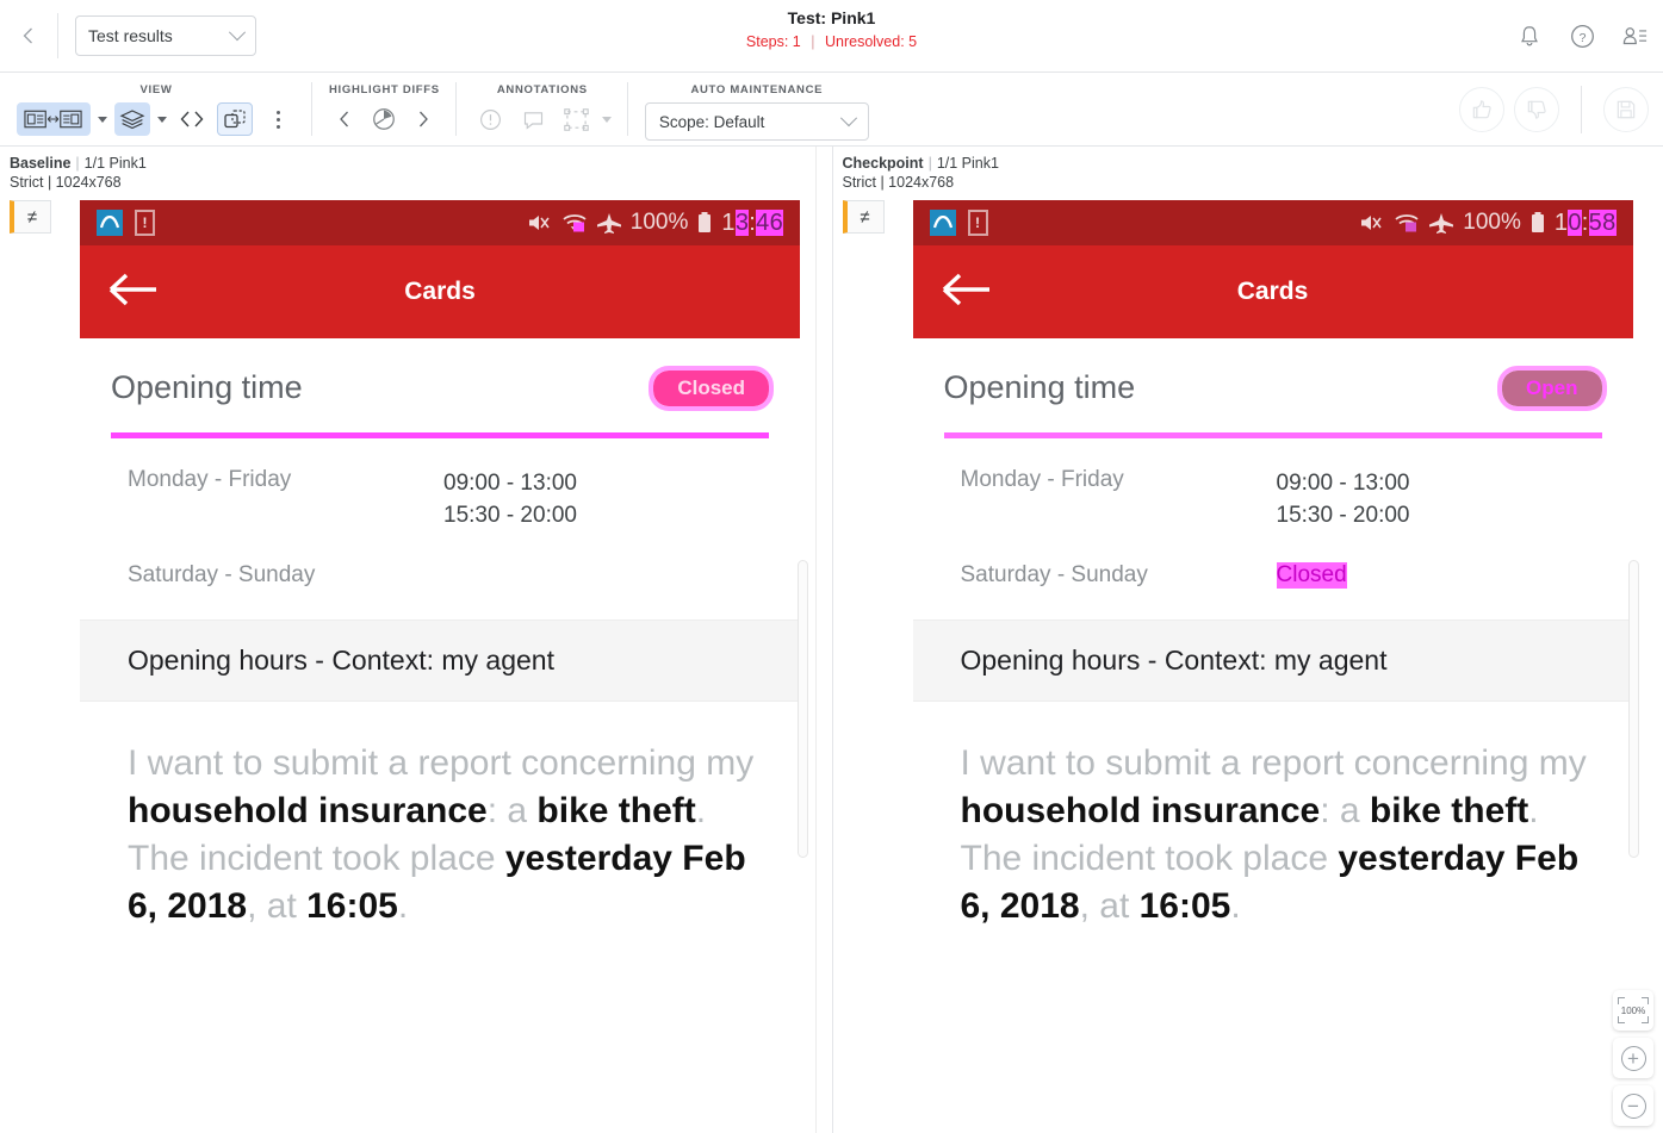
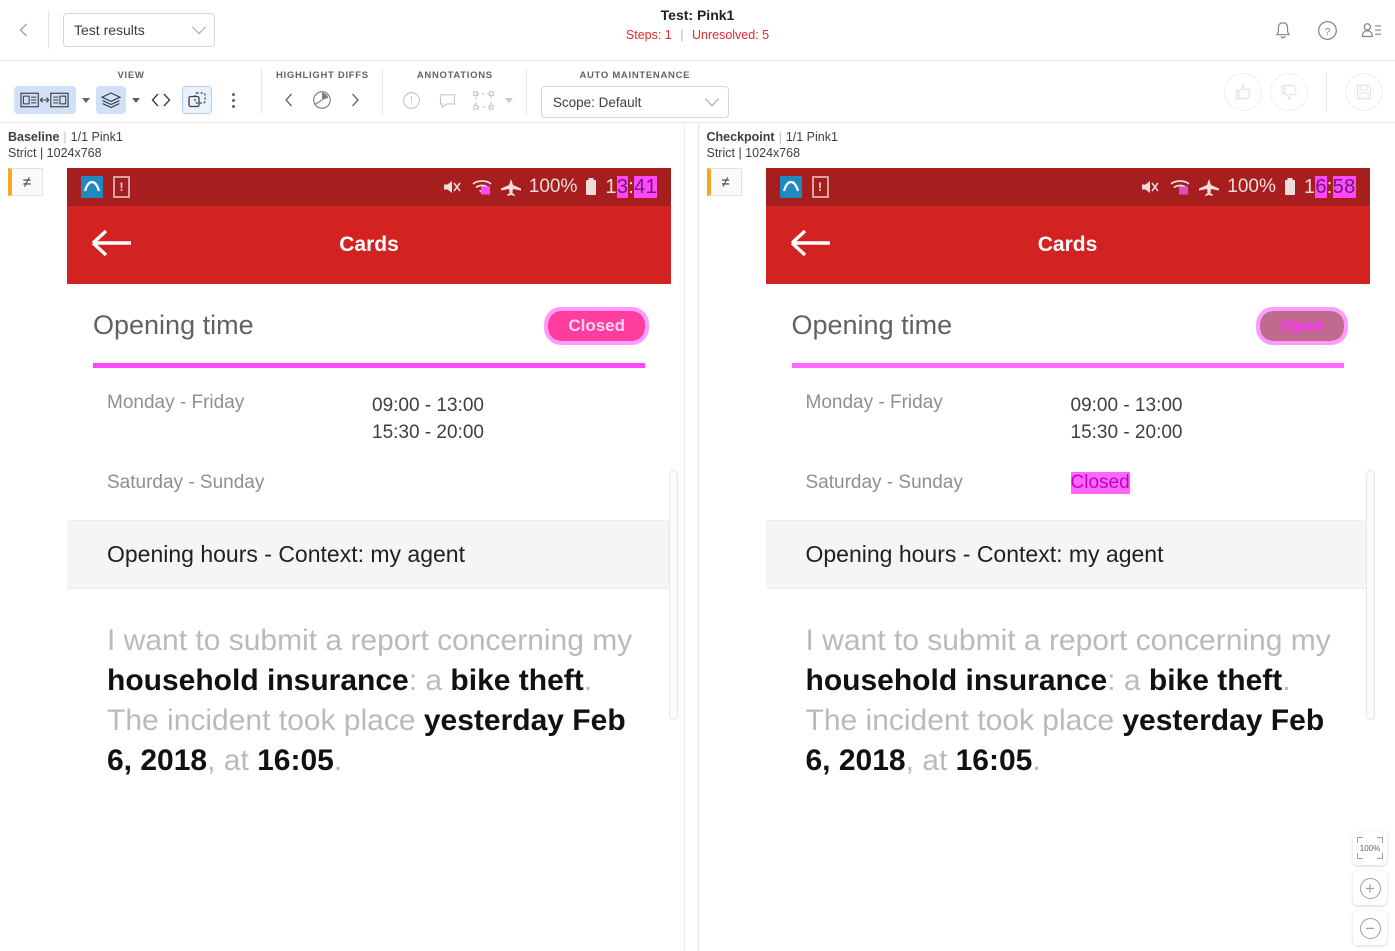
  Test results
  Test: Pink1
  Steps: 1 | Unresolved: 5
  ?
  VIEW
  HIGHLIGHT DIFFS
  ANNOTATIONS
  AUTO MAINTENANCE
  Scope: Default
  Baseline | 1/1 Pink1
  Strict | 1024x768
  ≠
  !
  100%
- 13:46
+ 13:41
  Cards
  Opening time
  Closed
  Monday - Friday
  09:00 - 13:00
  15:30 - 20:00
  Saturday - Sunday
  Opening hours - Context: my agent
  I want to submit a report concerning my household insurance: a bike theft. The incident took place yesterday Feb 6, 2018, at 16:05.
  Checkpoint | 1/1 Pink1
  Strict | 1024x768
  ≠
  !
  100%
- 10:58
+ 16:58
  Cards
  Opening time
  Open
  Monday - Friday
  09:00 - 13:00
  15:30 - 20:00
  Saturday - Sunday
  Closed
  Opening hours - Context: my agent
  I want to submit a report concerning my household insurance: a bike theft. The incident took place yesterday Feb 6, 2018, at 16:05.
  100%
  +
  −
